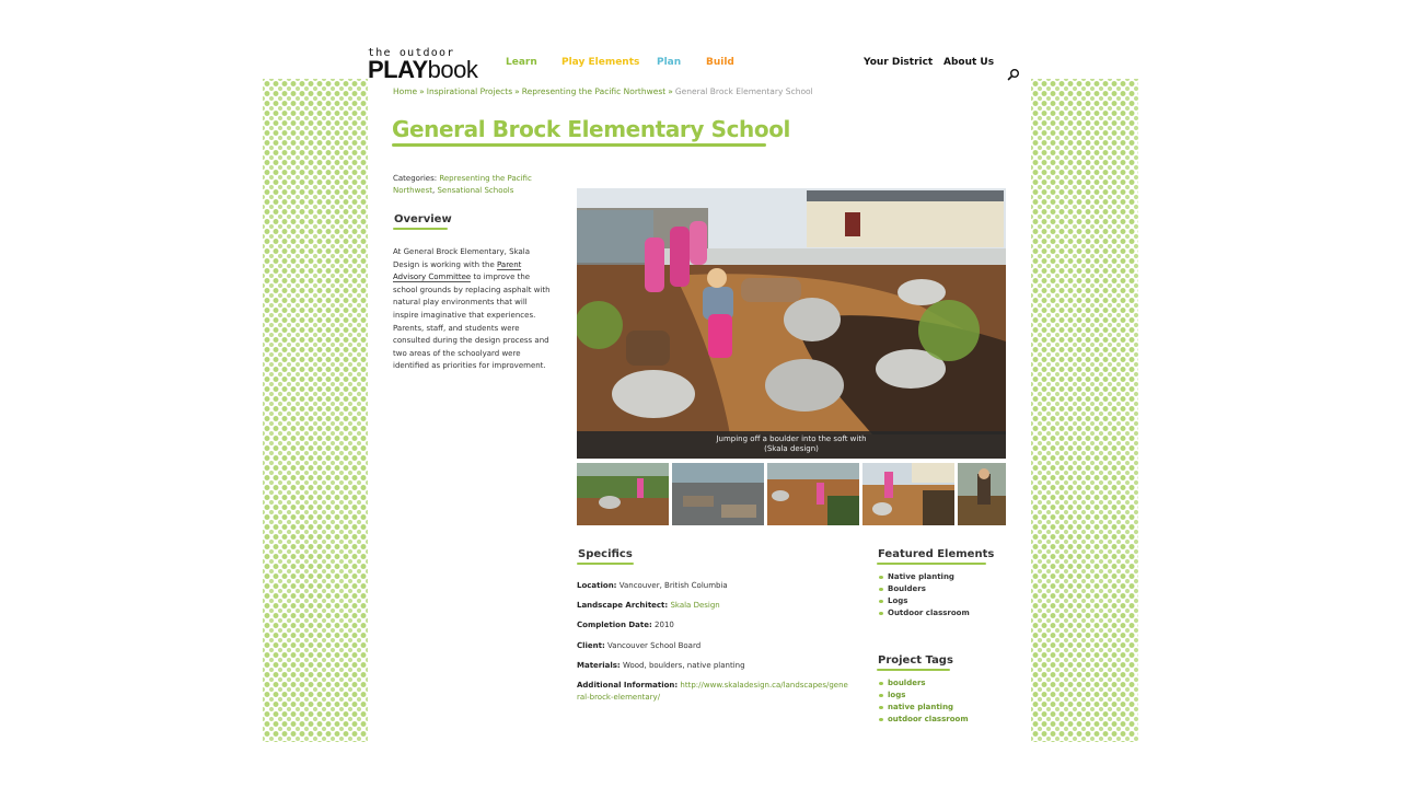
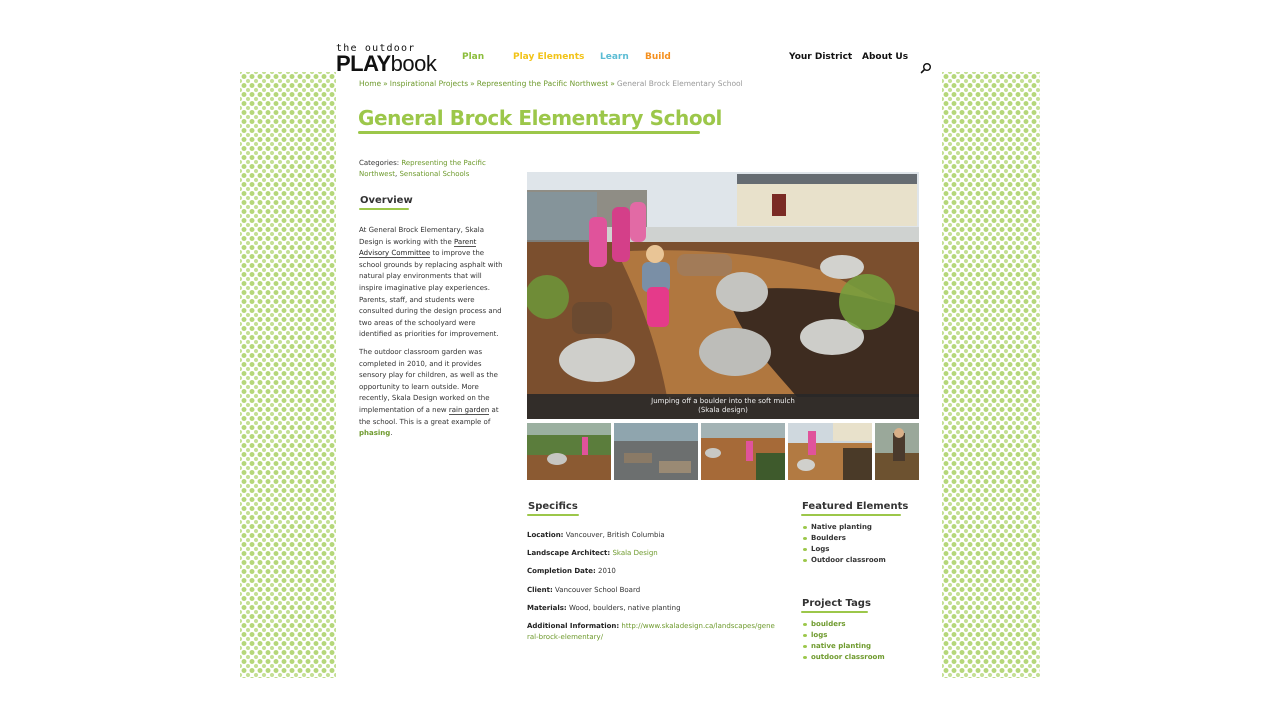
  the outdoor
  PLAYbook
- Learn
+ Plan
  Play Elements
- Plan
+ Learn
  Build
  Your District
  About Us
  Home » Inspirational Projects » Representing the Pacific Northwest » General Brock Elementary School
  General Brock Elementary School
  Categories: Representing the Pacific Northwest, Sensational Schools
  Overview
- At General Brock Elementary, Skala Design is working with the Parent Advisory Committee to improve the school grounds by replacing asphalt with natural play environments that will inspire imaginative that experiences. Parents, staff, and students were consulted during the design process and two areas of the schoolyard were identified as priorities for improvement.
+ At General Brock Elementary, Skala Design is working with the Parent Advisory Committee to improve the school grounds by replacing asphalt with natural play environments that will inspire imaginative play experiences. Parents, staff, and students were consulted during the design process and two areas of the schoolyard were identified as priorities for improvement.
+ The outdoor classroom garden was completed in 2010, and it provides sensory play for children, as well as the opportunity to learn outside. More recently, Skala Design worked on the implementation of a new rain garden at the school. This is a great example of phasing.
- Jumping off a boulder into the soft with
+ Jumping off a boulder into the soft mulch
  (Skala design)
  Specifics
  Location: Vancouver, British Columbia
  Landscape Architect: Skala Design
  Completion Date: 2010
  Client: Vancouver School Board
  Materials: Wood, boulders, native planting
  Additional Information: http://www.skaladesign.ca/landscapes/general-brock-elementary/
  Featured Elements
  Native planting
  Boulders
  Logs
  Outdoor classroom
  Project Tags
  boulders
  logs
  native planting
  outdoor classroom
